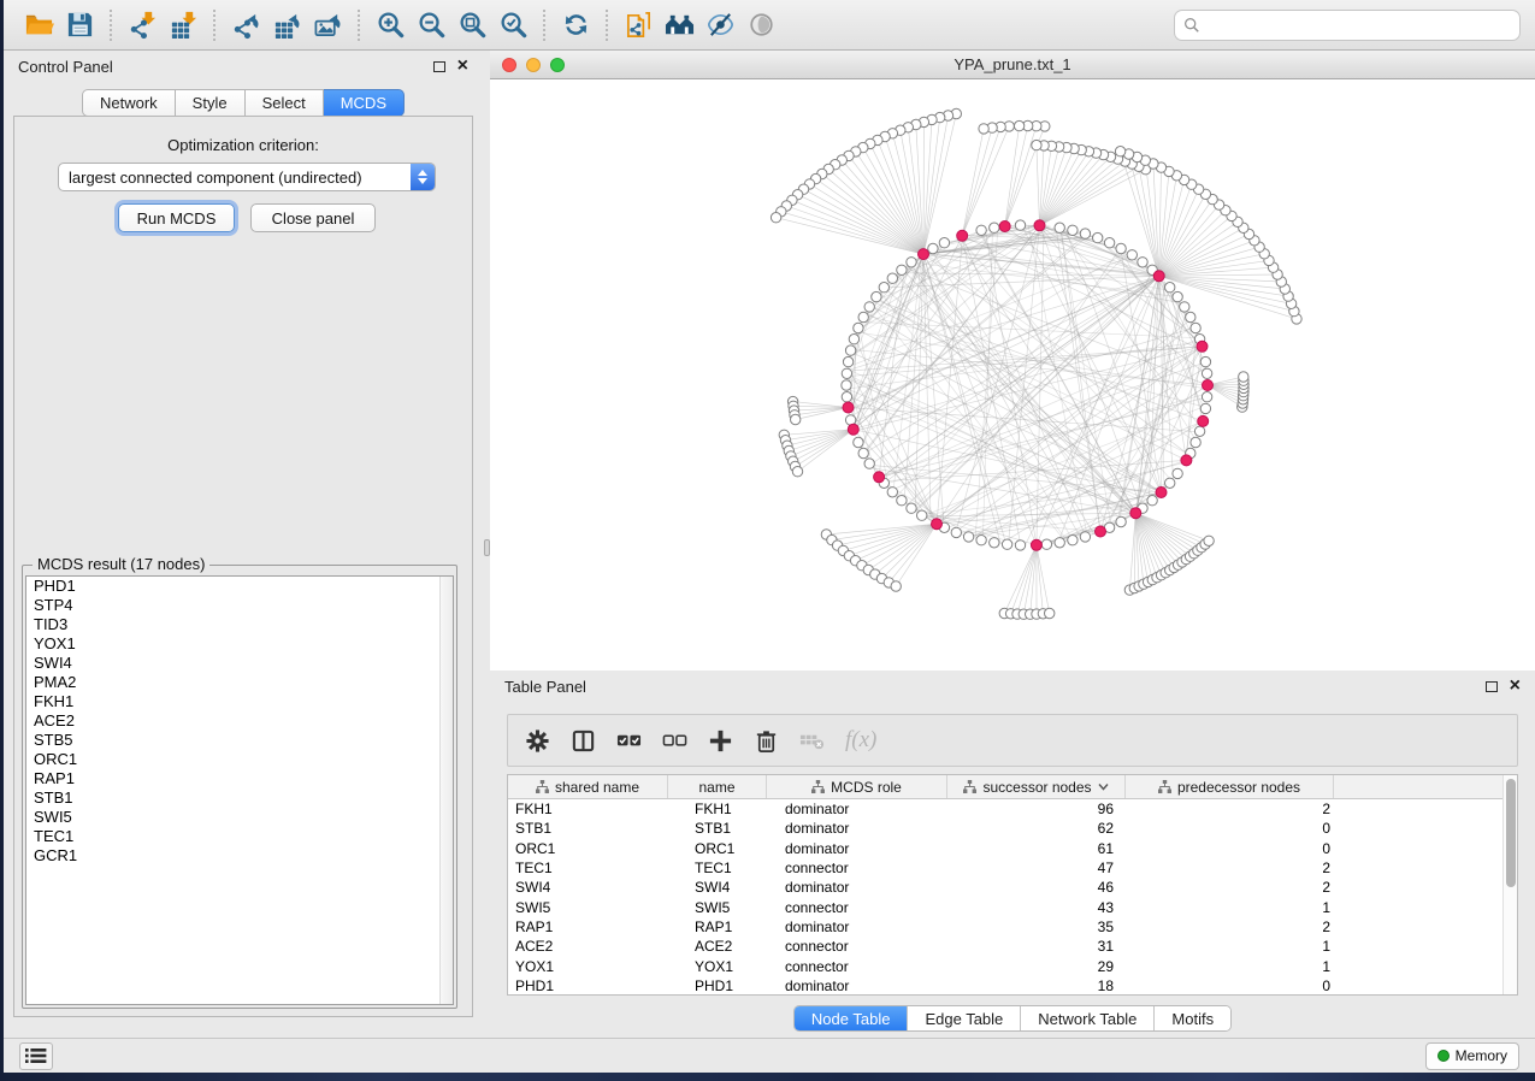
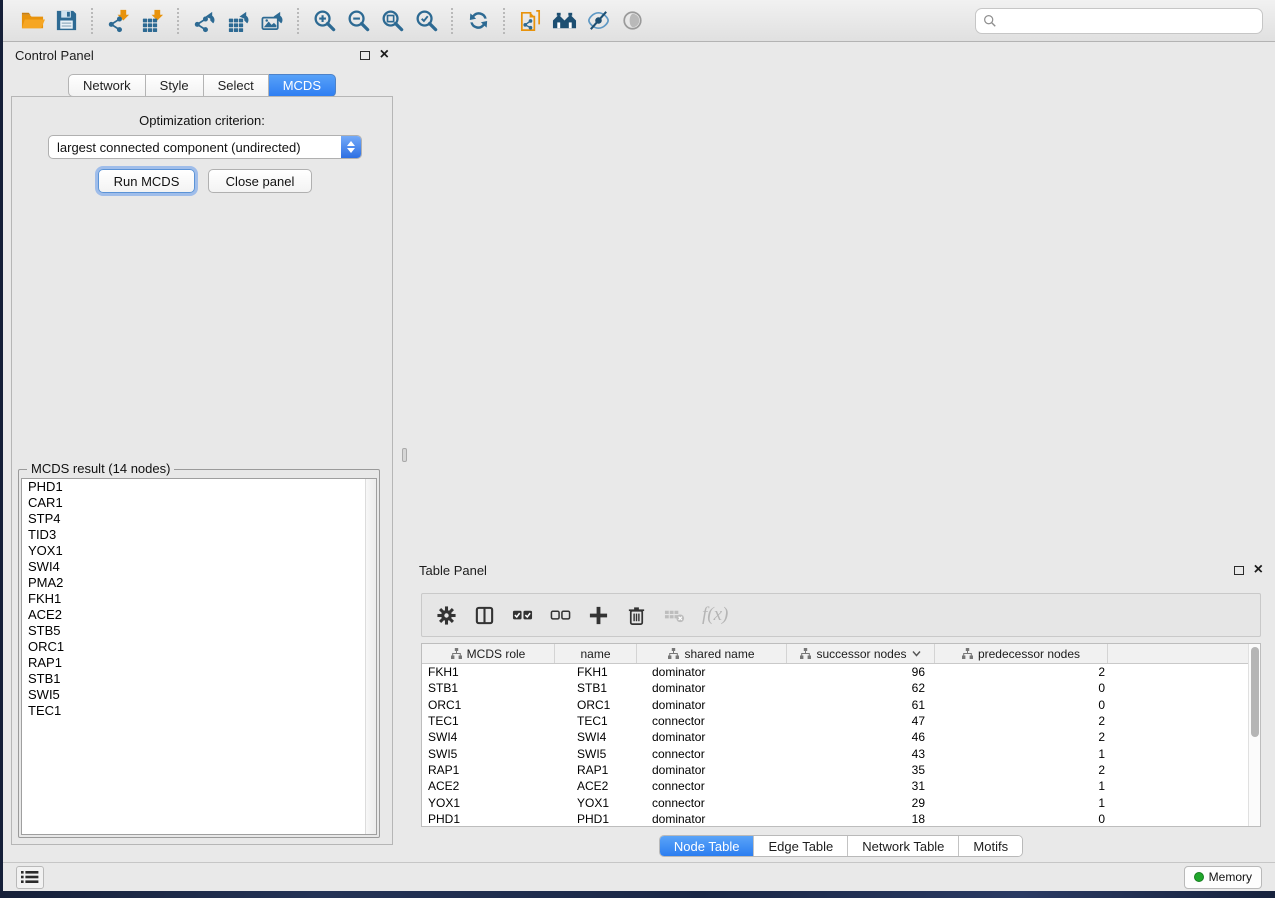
  Control Panel
  ×
  Network
  Style
  Select
  MCDS
  Optimization criterion:
  largest connected component (undirected)
  Run MCDS
  Close panel
- MCDS result (17 nodes)
+ MCDS result (14 nodes)
  PHD1
+ CAR1
  STP4
  TID3
  YOX1
  SWI4
  PMA2
  FKH1
  ACE2
  STB5
  ORC1
  RAP1
  STB1
  SWI5
  TEC1
- GCR1
- YPA_prune.txt_1
  Table Panel
  ×
  f(x)
- shared name
+ MCDS role
  name
- MCDS role
+ shared name
  successor nodes
  predecessor nodes
  FKH1
  FKH1
  dominator
  96
  2
  STB1
  STB1
  dominator
  62
  0
  ORC1
  ORC1
  dominator
  61
  0
  TEC1
  TEC1
  connector
  47
  2
  SWI4
  SWI4
  dominator
  46
  2
  SWI5
  SWI5
  connector
  43
  1
  RAP1
  RAP1
  dominator
  35
  2
  ACE2
  ACE2
  connector
  31
  1
  YOX1
  YOX1
  connector
  29
  1
  PHD1
  PHD1
  dominator
  18
  0
  Node Table
  Edge Table
  Network Table
  Motifs
  Memory
